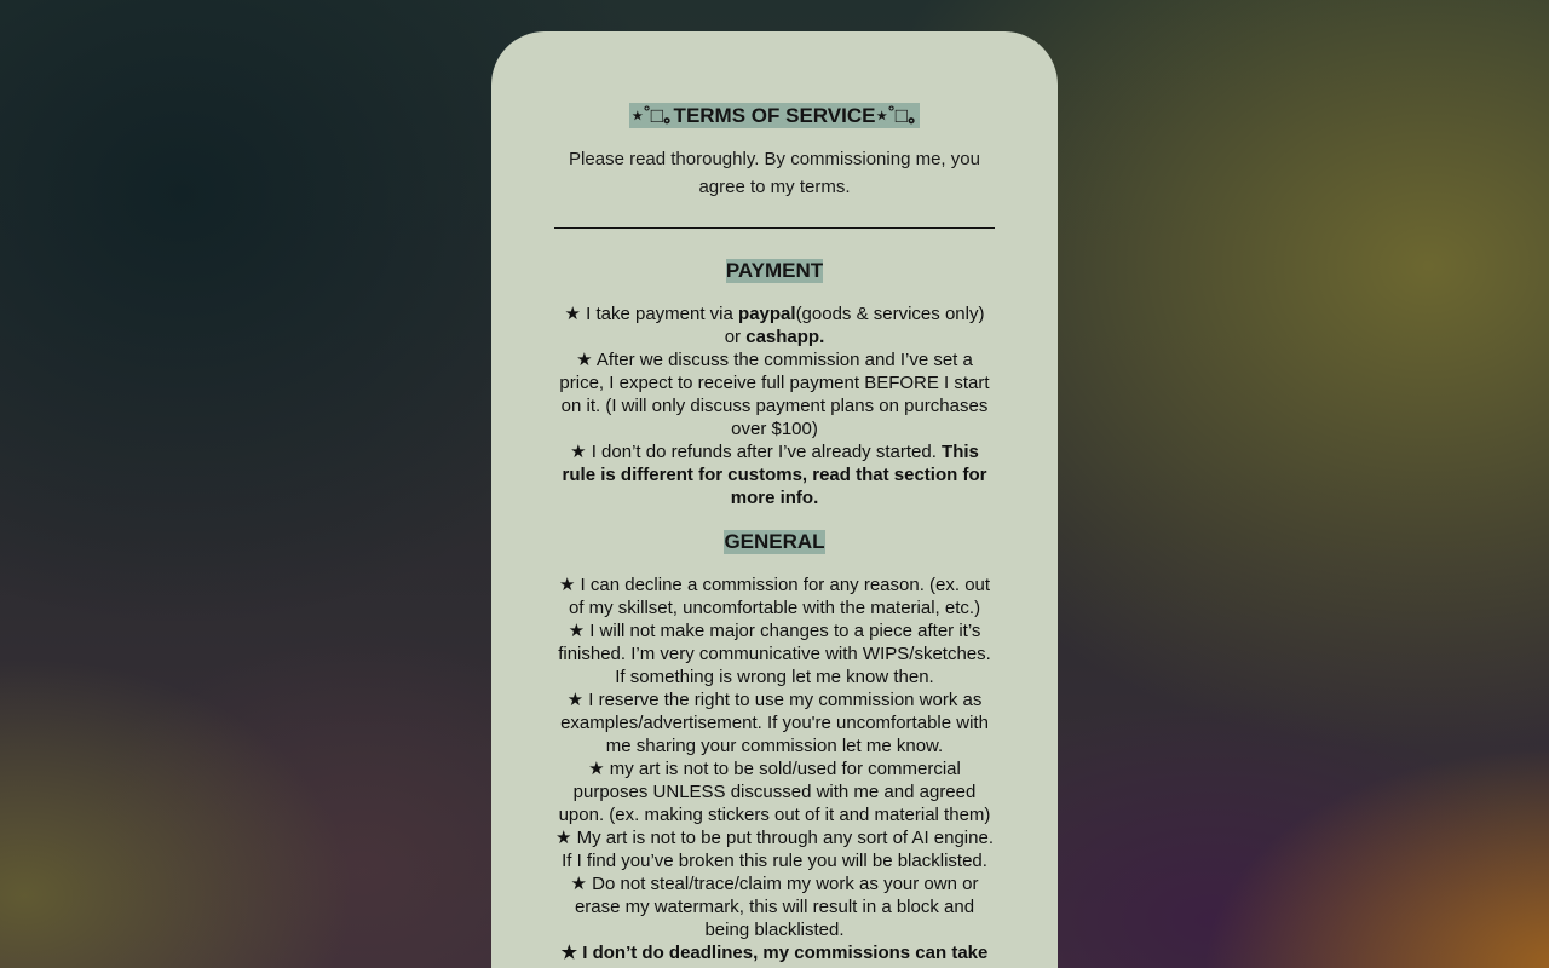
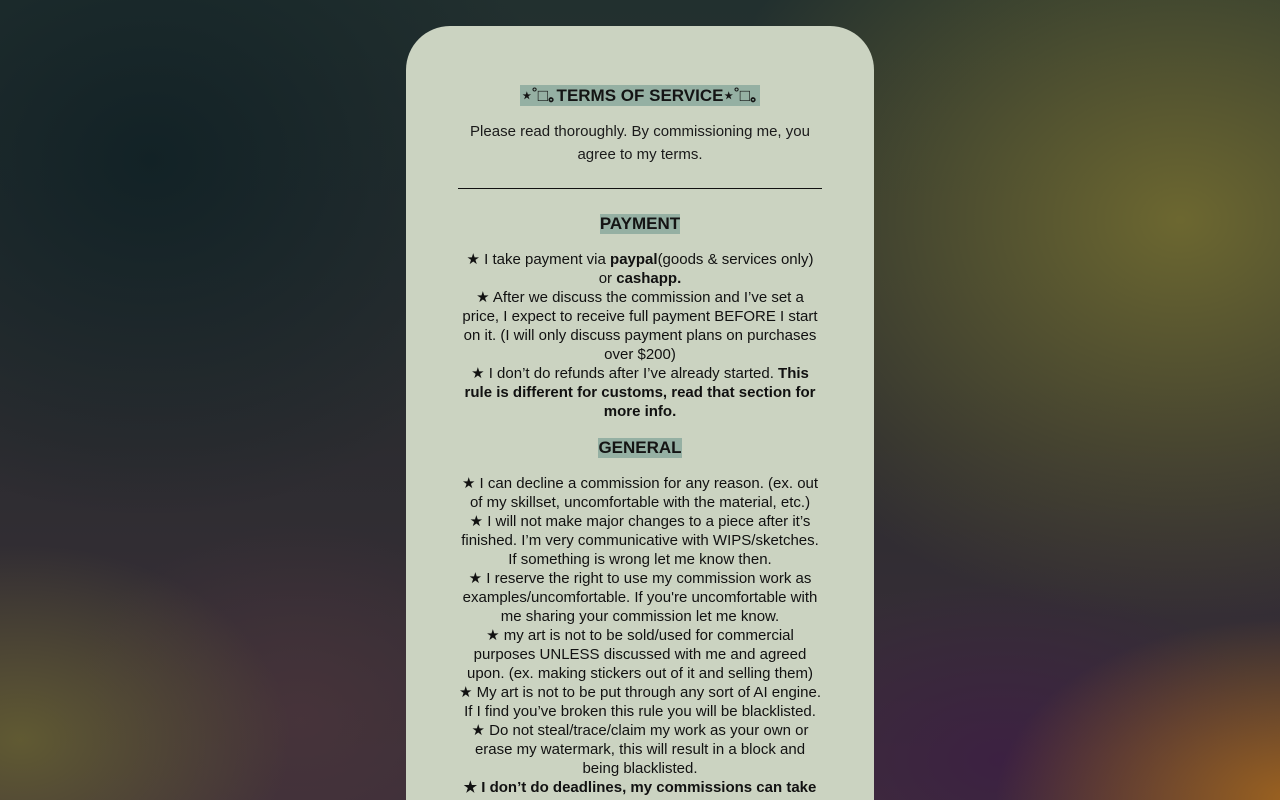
  ⋆˚□｡TERMS OF SERVICE⋆˚□｡
  Please read thoroughly. By commissioning me, you agree to my terms.
  PAYMENT
  ★ I take payment via paypal(goods & services only) or cashapp.
- ★ After we discuss the commission and I’ve set a price, I expect to receive full payment BEFORE I start on it. (I will only discuss payment plans on purchases over $100)
+ ★ After we discuss the commission and I’ve set a price, I expect to receive full payment BEFORE I start on it. (I will only discuss payment plans on purchases over $200)
  ★ I don’t do refunds after I’ve already started. This rule is different for customs, read that section for more info.
  GENERAL
  ★ I can decline a commission for any reason. (ex. out of my skillset, uncomfortable with the material, etc.)
  ★ I will not make major changes to a piece after it’s finished. I’m very communicative with WIPS/sketches. If something is wrong let me know then.
- ★ I reserve the right to use my commission work as examples/advertisement. If you're uncomfortable with me sharing your commission let me know.
+ ★ I reserve the right to use my commission work as examples/uncomfortable. If you're uncomfortable with me sharing your commission let me know.
- ★ my art is not to be sold/used for commercial purposes UNLESS discussed with me and agreed upon. (ex. making stickers out of it and material them)
+ ★ my art is not to be sold/used for commercial purposes UNLESS discussed with me and agreed upon. (ex. making stickers out of it and selling them)
  ★ My art is not to be put through any sort of AI engine. If I find you’ve broken this rule you will be blacklisted.
  ★ Do not steal/trace/claim my work as your own or erase my watermark, this will result in a block and being blacklisted.
  ★ I don’t do deadlines, my commissions can take
